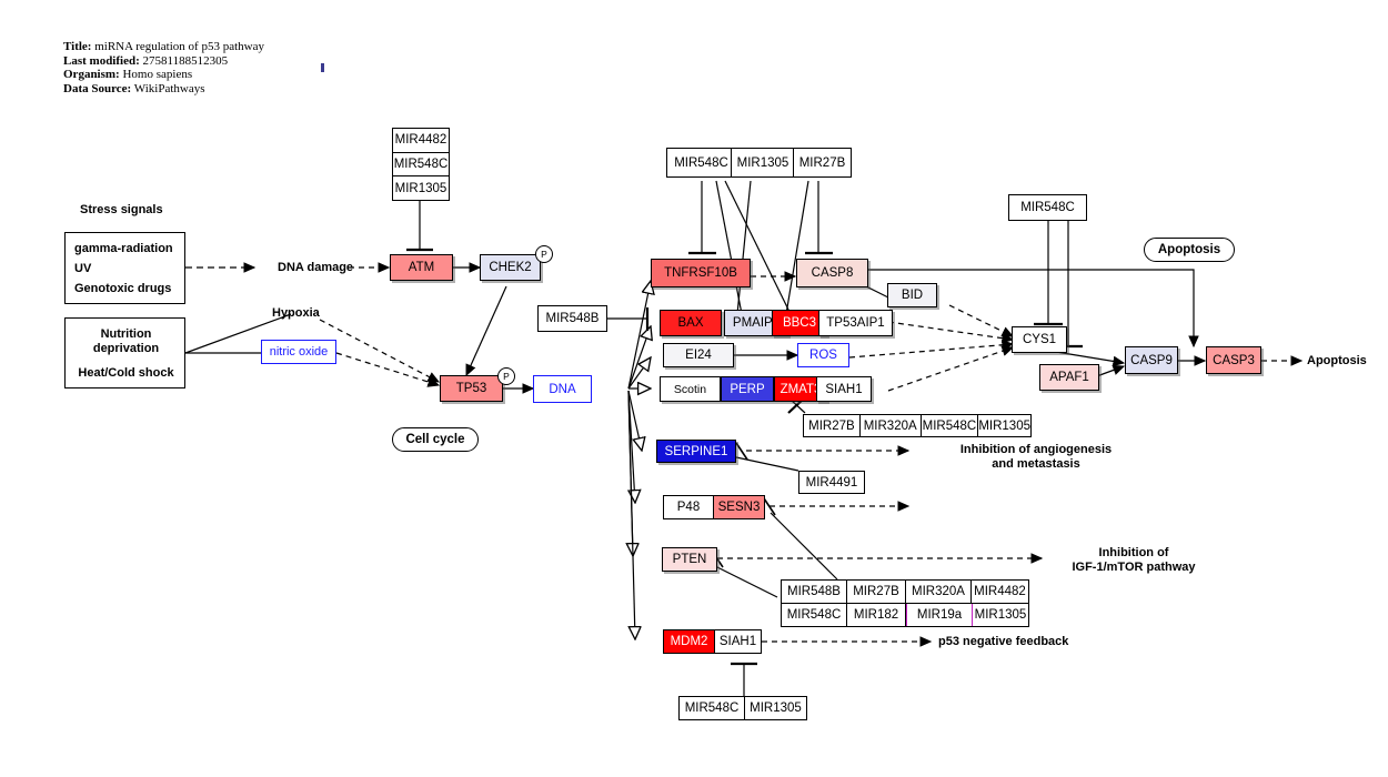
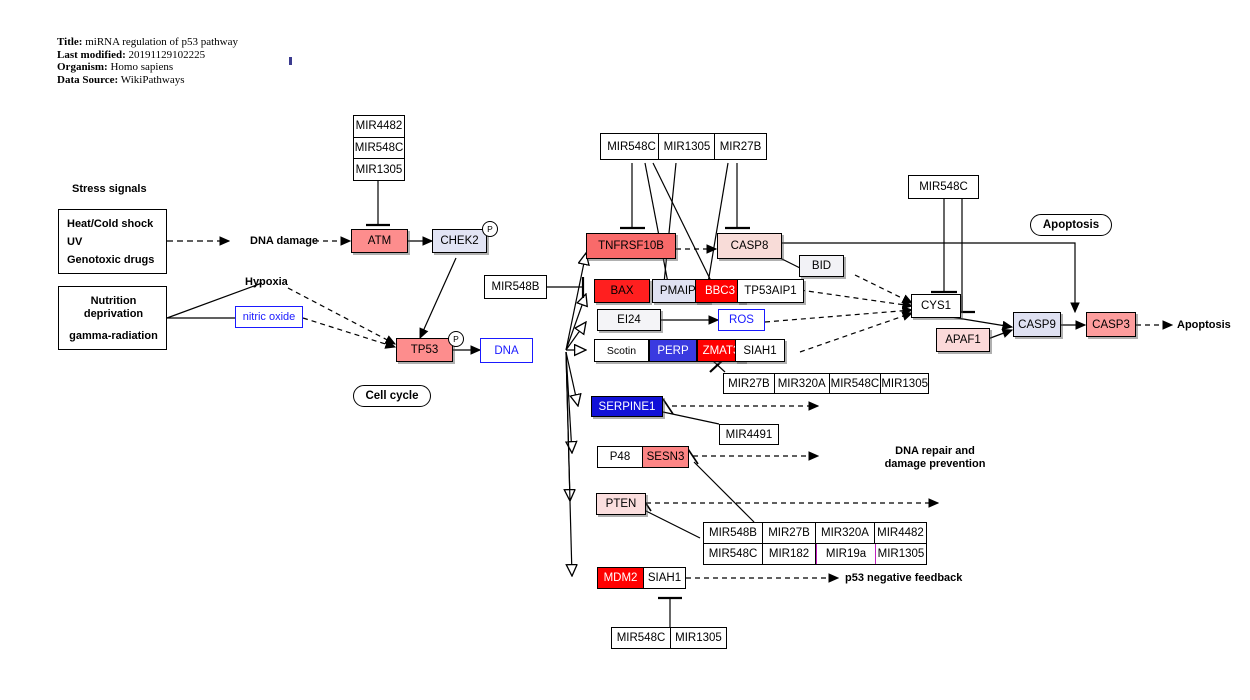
  Title: miRNA regulation of p53 pathway
- Last modified: 27581188512305
+ Last modified: 20191129102225
  Organism: Homo sapiens
  Data Source: WikiPathways
  Stress signals
- gamma-radiation
+ Heat/Cold shock
  UV
  Genotoxic drugs
  Nutrition
  deprivation
- Heat/Cold shock
+ gamma-radiation
  DNA damage
  Hypoxia
  MIR4482
  MIR548C
  MIR1305
  ATM
  CHEK2
  P
  TP53
  P
  DNA
  nitric oxide
  Cell cycle
  MIR548C
  MIR1305
  MIR27B
  MIR548C
  MIR548B
  TNFRSF10B
  CASP8
  BID
  BAX
  PMAIP
  BBC3
  TP53AIP1
  EI24
  ROS
  Scotin
  PERP
  ZMAT
  SIAH1
  MIR27B
  MIR320A
  MIR548C
  MIR1305
  CYS1
  APAF1
  CASP9
  CASP3
  Apoptosis
  Apoptosis
  SERPINE1
- Inhibition of angiogenesis
- and metastasis
  MIR4491
  P48
  SESN3
+ DNA repair and
+ damage prevention
  PTEN
- Inhibition of
- IGF-1/mTOR pathway
  MIR548B
  MIR27B
  MIR320A
  MIR4482
  MIR548C
  MIR182
  MIR19a
  MIR1305
  MDM2
  SIAH1
  p53 negative feedback
  MIR548C
  MIR1305
